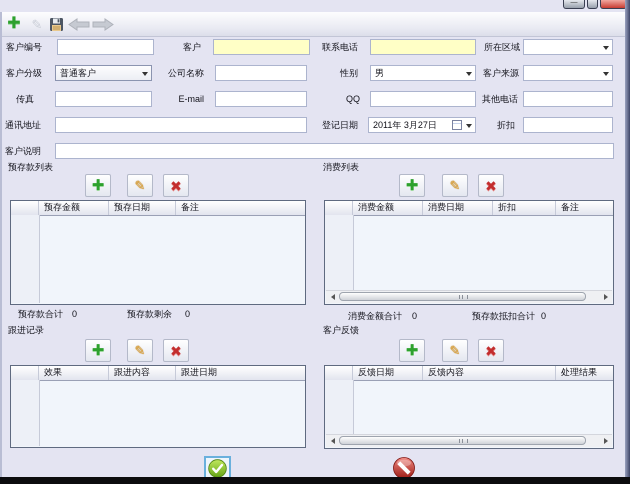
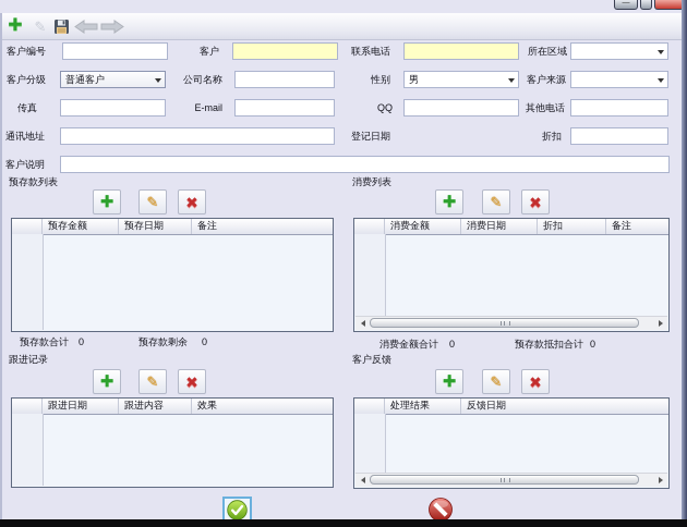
  ✚
  ✎
  客户编号
  客户
  联系电话
  所在区域
  客户分级
  普通客户
  公司名称
  性别
  男
  客户来源
  传真
  E-mail
  QQ
  其他电话
  通讯地址
  登记日期
- 2011年 3月27日
  折扣
  客户说明
  预存款列表
  ✚
  ✎
  ✖
  预存金额
  预存日期
  备注
  预存款合计
  0
  预存款剩余
  0
  消费列表
  ✚
  ✎
  ✖
  消费金额
  消费日期
  折扣
  备注
  消费金额合计
  0
  预存款抵扣合计
  0
  跟进记录
  ✚
  ✎
  ✖
- 效果
+ 跟进日期
  跟进内容
- 跟进日期
+ 效果
  客户反馈
  ✚
  ✎
  ✖
- 反馈日期
+ 处理结果
- 反馈内容
- 处理结果
+ 反馈日期
